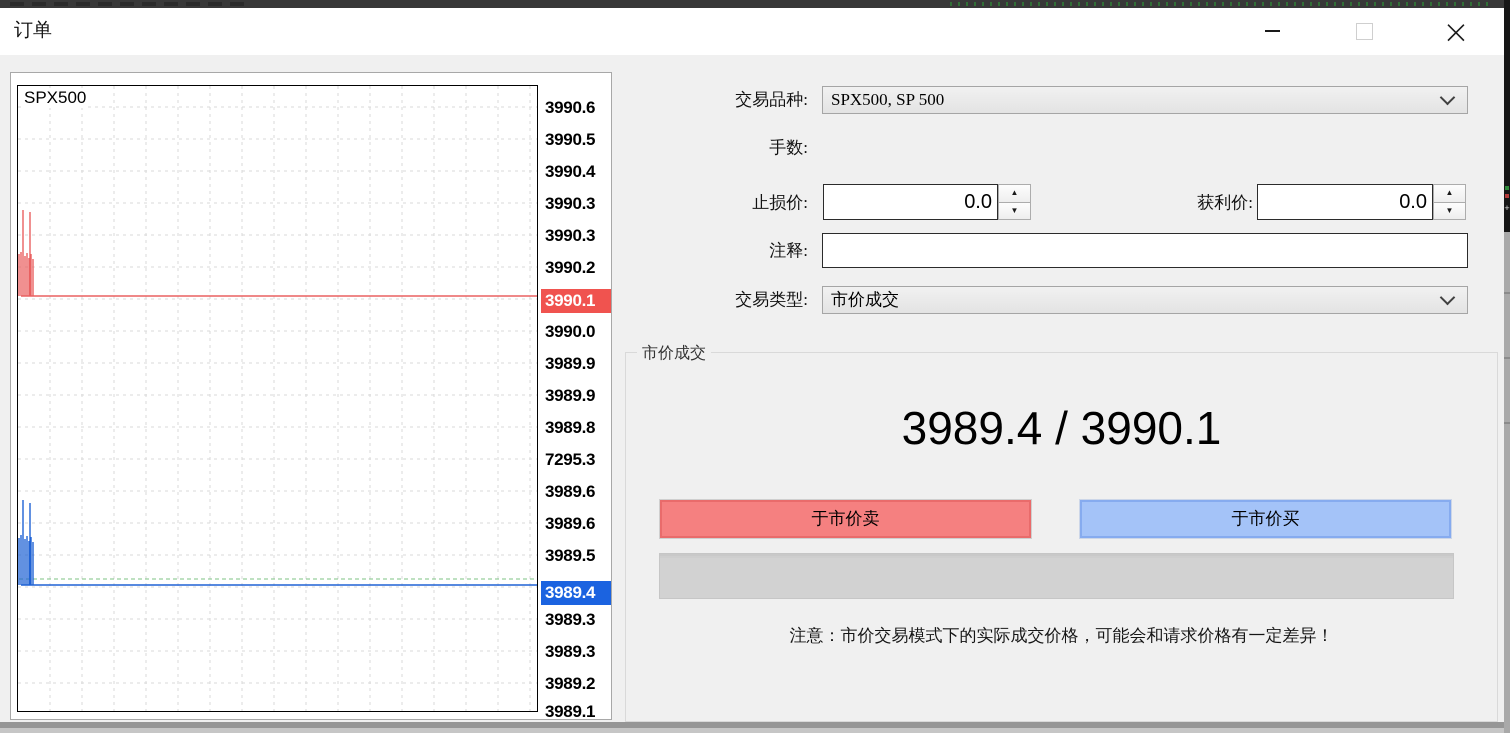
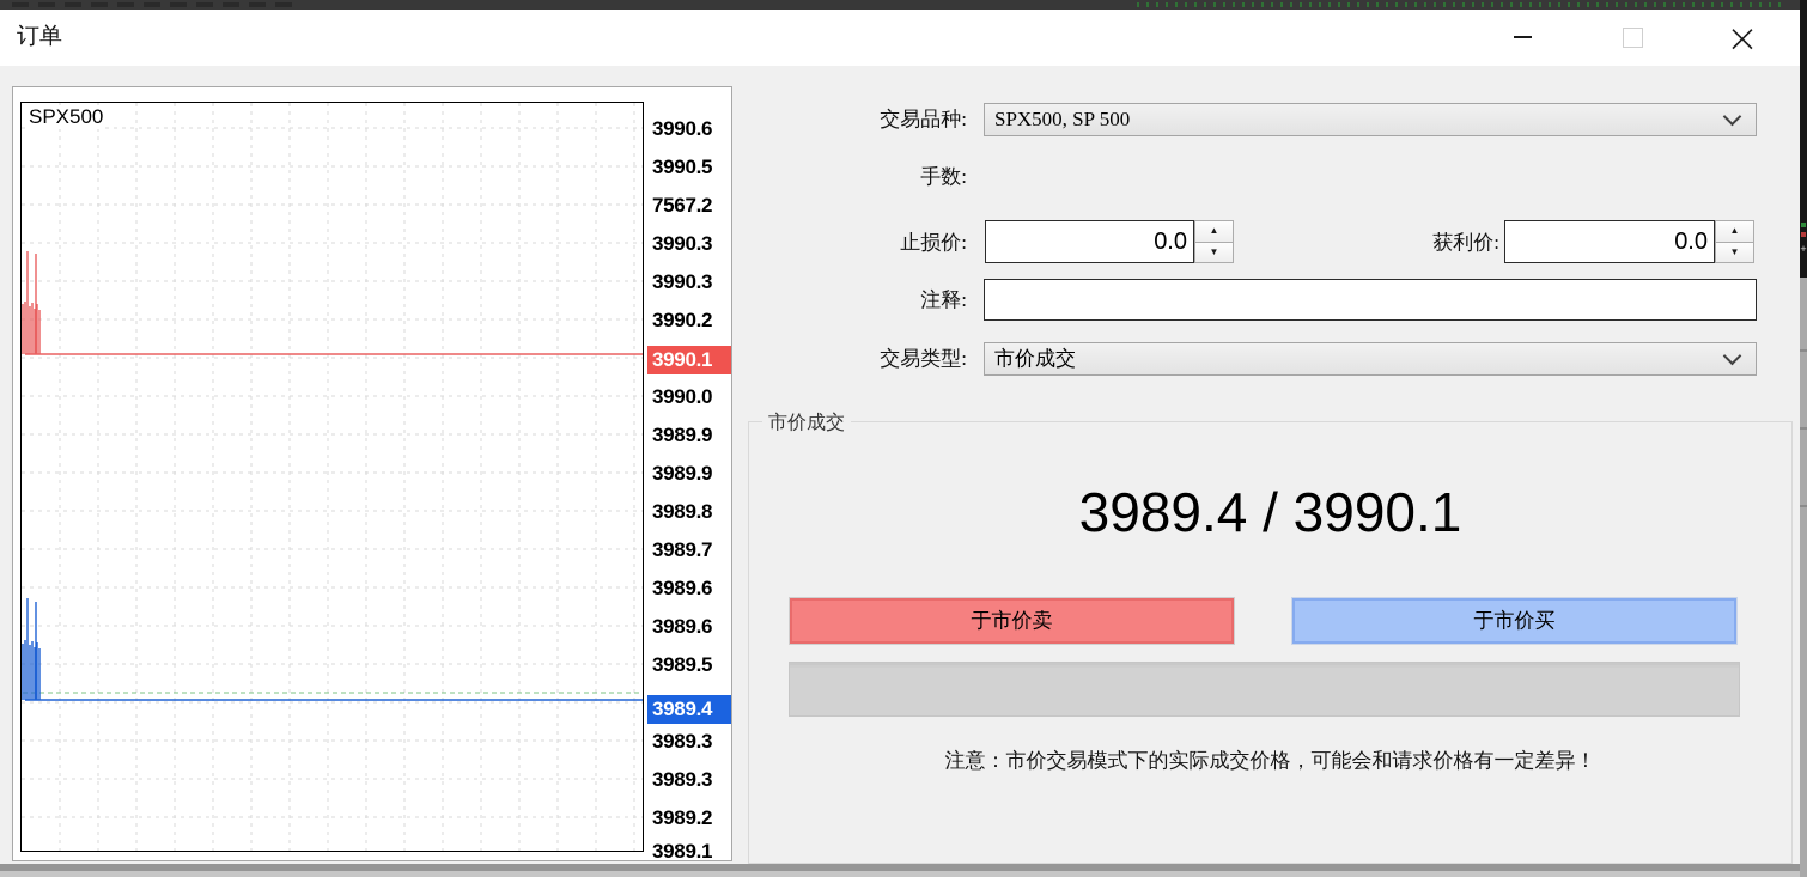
  +
  订单
  ×
  SPX500
  3990.6
  3990.5
- 3990.4
+ 7567.2
  3990.3
  3990.3
  3990.2
  3990.1
  3990.0
  3989.9
  3989.9
  3989.8
- 7295.3
+ 3989.7
  3989.6
  3989.6
  3989.5
  3989.4
  3989.3
  3989.3
  3989.2
  3989.1
  交易品种:
  SPX500, SP 500
  手数:
  止损价:
  0.0
  ▲
  ▼
  获利价:
  0.0
  ▲
  ▼
  注释:
  交易类型:
  市价成交
  市价成交
  3989.4 / 3990.1
  于市价卖
  于市价买
  注意：市价交易模式下的实际成交价格，可能会和请求价格有一定差异！
